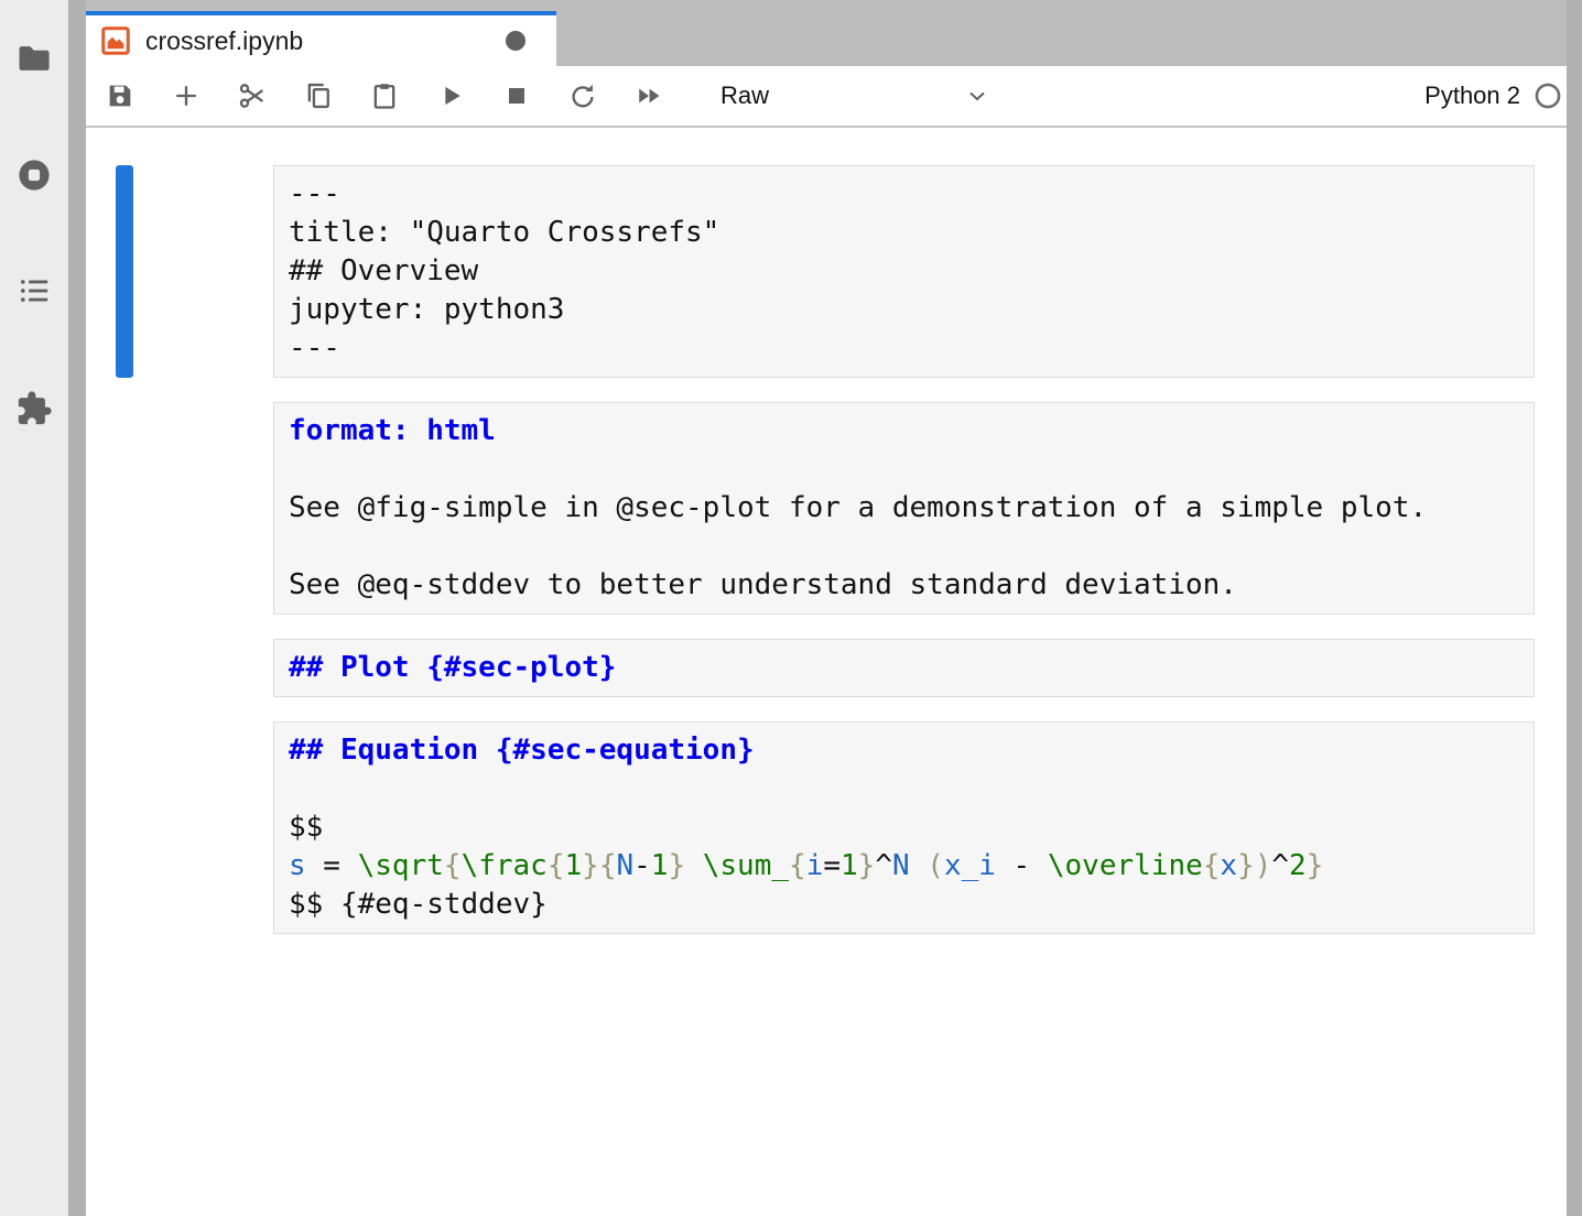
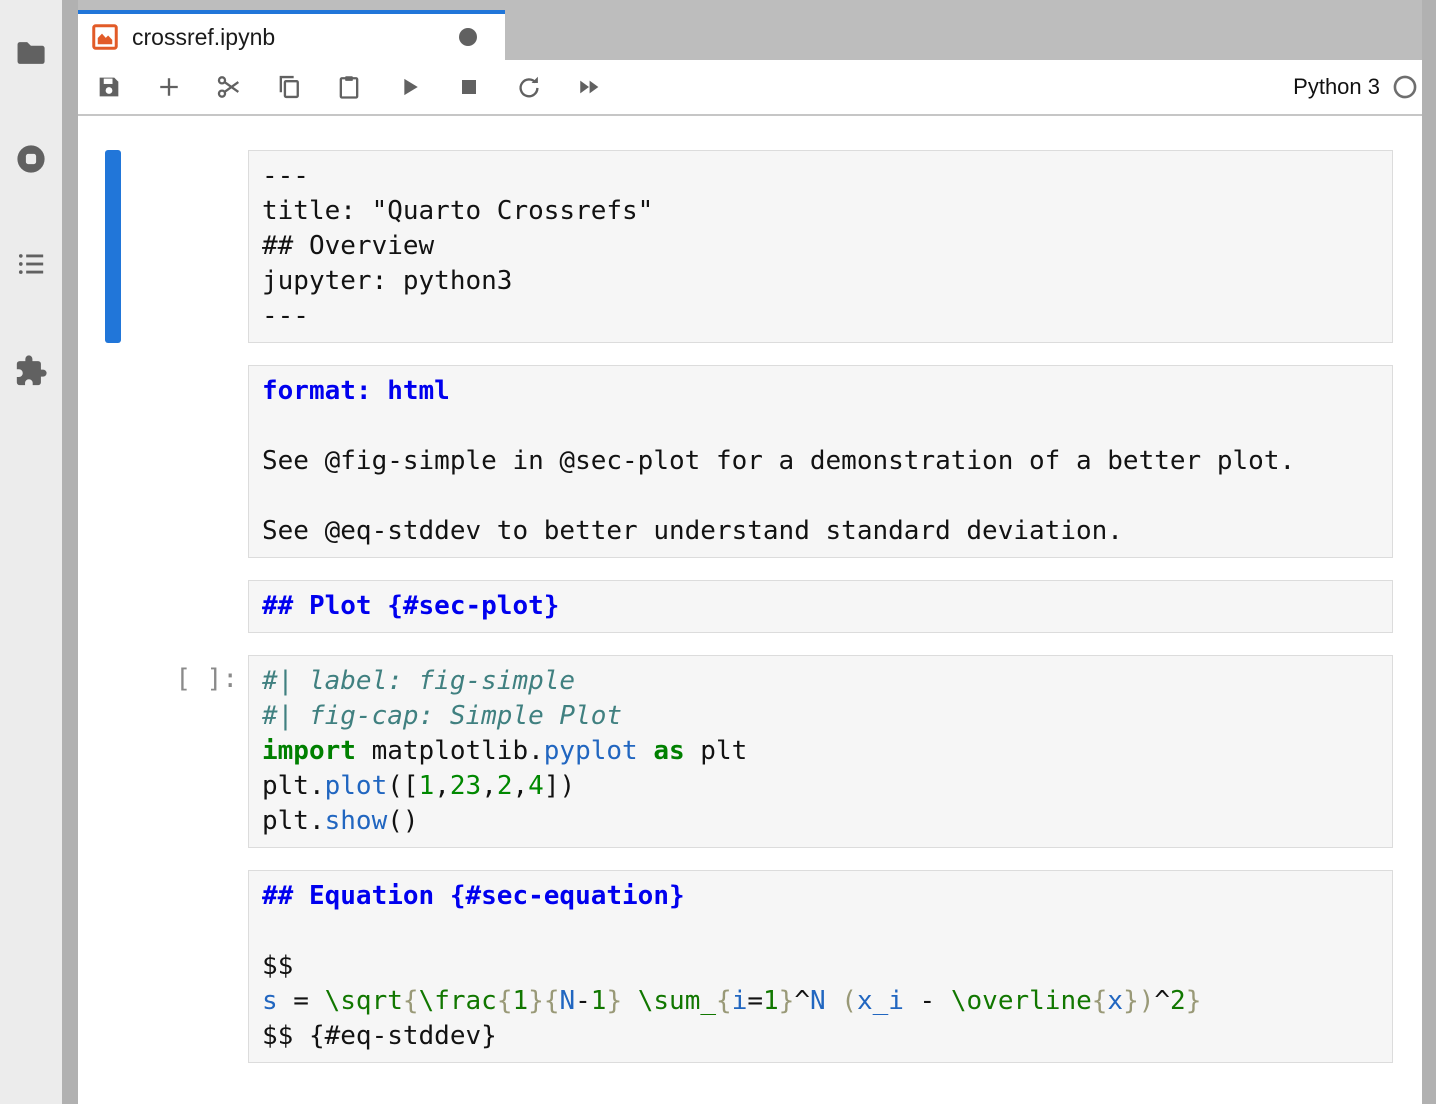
  crossref.ipynb
- Raw
- Python 2
+ Python 3
  ---
  title: "Quarto Crossrefs"
  ## Overview
  jupyter: python3
  ---
  format: html
- See @fig-simple in @sec-plot for a demonstration of a simple plot.
+ See @fig-simple in @sec-plot for a demonstration of a better plot.
  See @eq-stddev to better understand standard deviation.
  ## Plot {#sec-plot}
+ [ ]:
+ #| label: fig-simple
+ #| fig-cap: Simple Plot
+ import matplotlib.pyplot as plt
+ plt.plot([1,23,2,4])
+ plt.show()
  ## Equation {#sec-equation}
  $$
  s = \sqrt{\frac{1}{N-1} \sum_{i=1}^N (x_i - \overline{x})^2}
  $$ {#eq-stddev}
